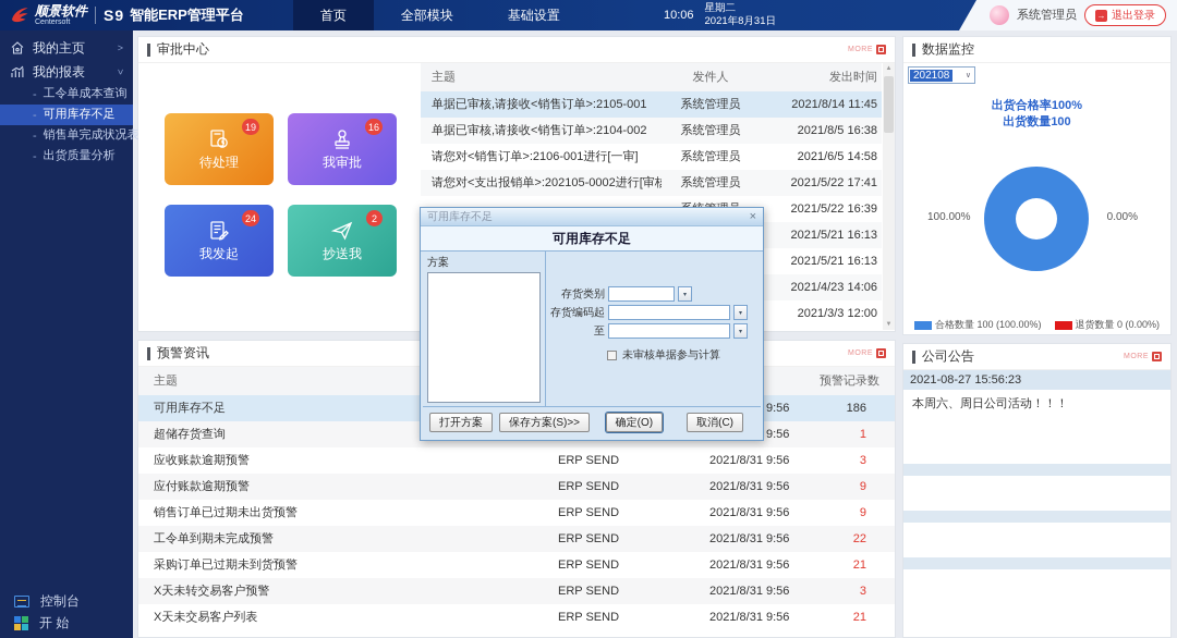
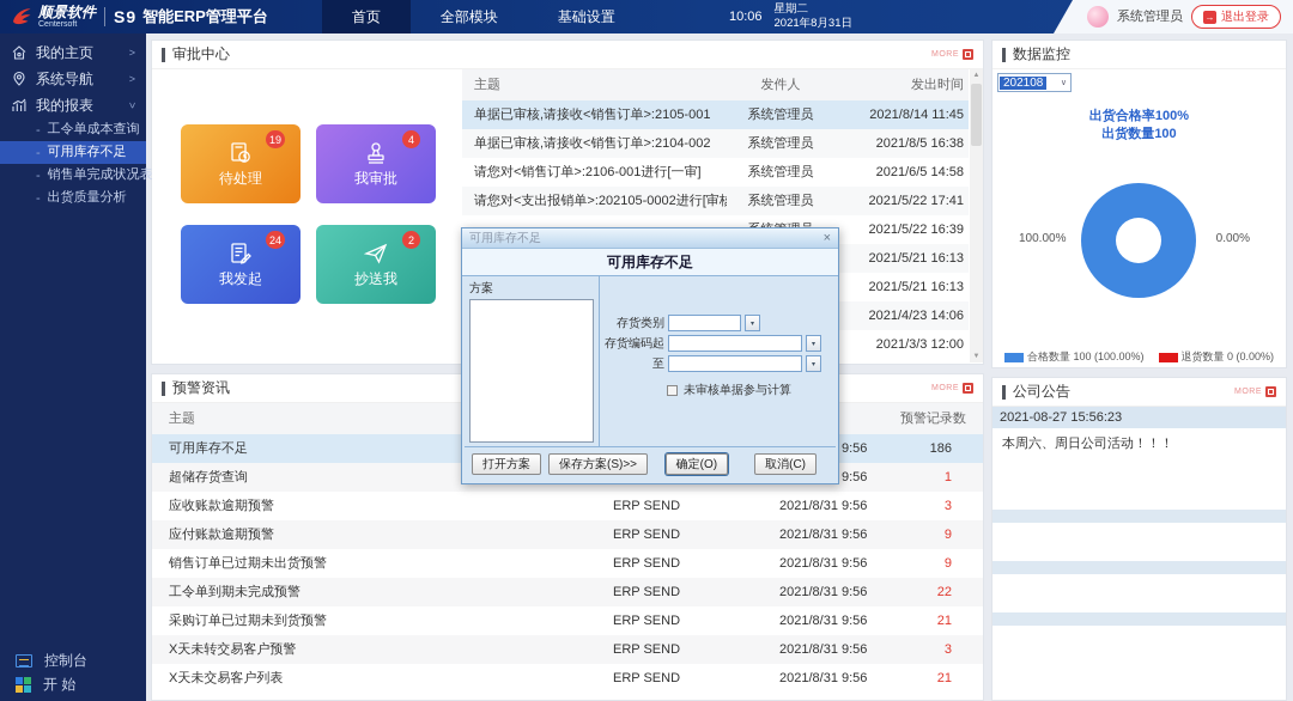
  顺景软件
  S9
  智能ERP管理平台
  首页
  全部模块
  基础设置
  10:06
  星期二
  2021年8月31日
  系统管理员
  退出登录
  我的主页
+ 系统导航
  我的报表
  工令单成本查询
  可用库存不足
  销售单完成状况表
  出货质量分析
  控制台
  开 始
  审批中心
  待处理
  19
  我审批
- 16
+ 4
  我发起
  24
  抄送我
  2
  主题
  发件人
  发出时间
  单据已审核,请接收<销售订单>:2105-001
  系统管理员
  2021/8/14 11:45
  单据已审核,请接收<销售订单>:2104-002
  系统管理员
  2021/8/5 16:38
  请您对<销售订单>:2106-001进行[一审]
  系统管理员
  2021/6/5 14:58
  请您对<支出报销单>:202105-0002进行[审核
  系统管理员
  2021/5/22 17:41
  2021/5/22 16:39
  2021/5/21 16:13
  2021/5/21 16:13
  2021/4/23 14:06
  2021/3/3 12:00
  预警资讯
  主题
  预警记录数
  可用库存不足
  186
  超储存货查询
  1
  应收账款逾期预警
  ERP SEND
  2021/8/31 9:56
  3
  应付账款逾期预警
  ERP SEND
  2021/8/31 9:56
  9
  销售订单已过期未出货预警
  ERP SEND
  2021/8/31 9:56
  9
  工令单到期未完成预警
  ERP SEND
  2021/8/31 9:56
  22
  采购订单已过期未到货预警
  ERP SEND
  2021/8/31 9:56
  21
  X天未转交易客户预警
  ERP SEND
  2021/8/31 9:56
  3
  X天未交易客户列表
  ERP SEND
  2021/8/31 9:56
  21
  数据监控
  202108
  出货合格率100%
  出货数量100
  100.00%
  0.00%
  合格数量 100 (100.00%)
  退货数量 0 (0.00%)
  公司公告
  2021-08-27 15:56:23
  本周六、周日公司活动！！！
  可用库存不足
  ×
  可用库存不足
  方案
  存货类别
  存货编码起
  至
  未审核单据参与计算
  打开方案
  保存方案(S)>>
  确定(O)
  取消(C)
